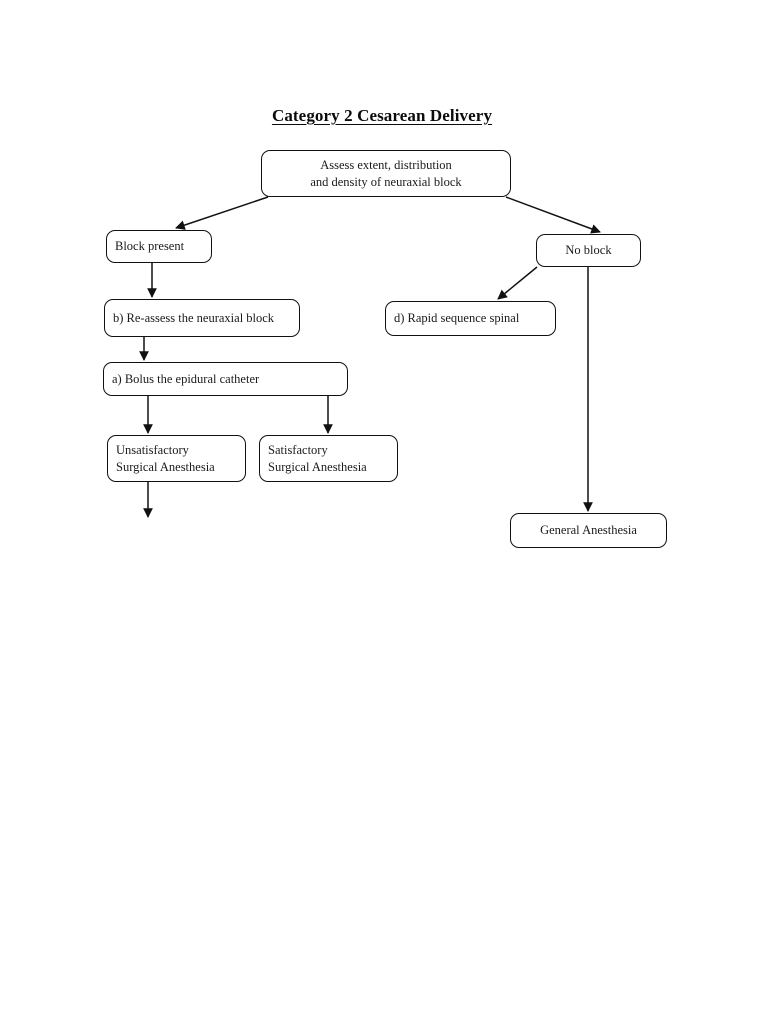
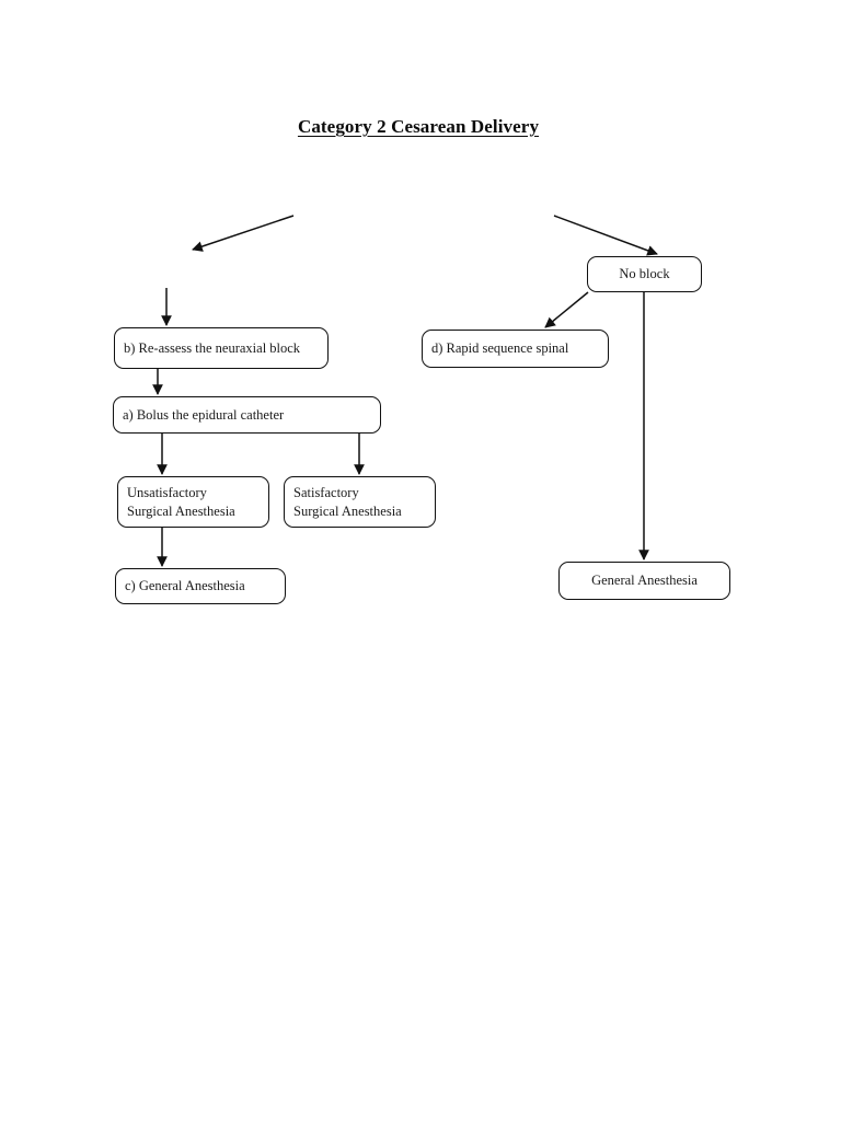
  Category 2 Cesarean Delivery
- Assess extent, distribution
- and density of neuraxial block
- Block present
  No block
  b) Re-assess the neuraxial block
  d) Rapid sequence spinal
  a) Bolus the epidural catheter
  Unsatisfactory
  Surgical Anesthesia
  Satisfactory
  Surgical Anesthesia
+ c) General Anesthesia
  General Anesthesia
